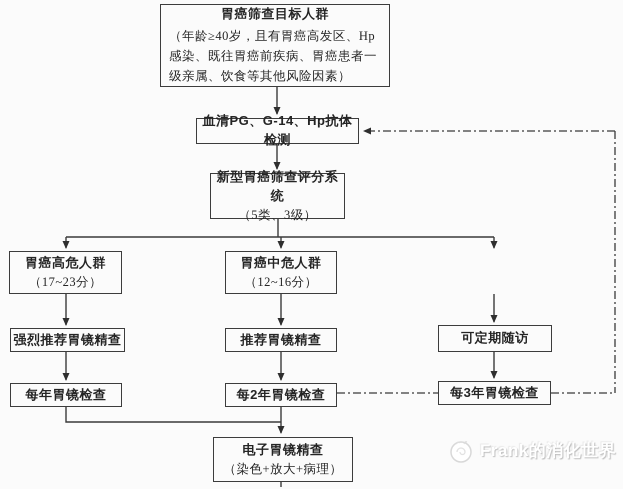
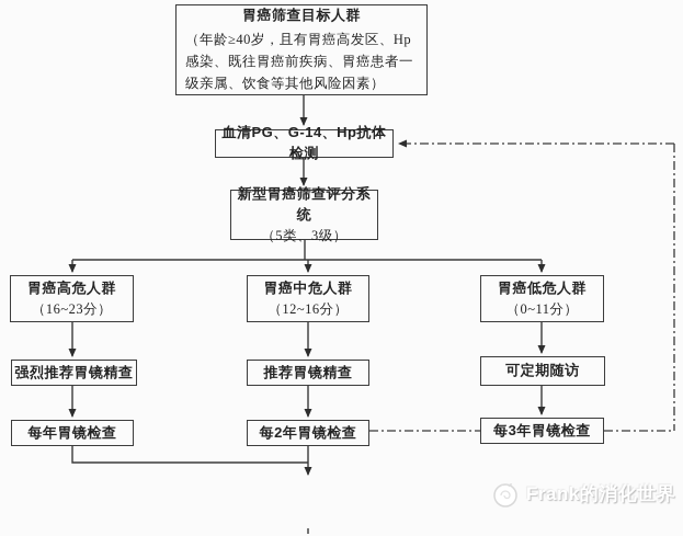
  胃癌筛查目标人群
  （年龄≥40岁，且有胃癌高发区、Hp感染、既往胃癌前疾病、胃癌患者一级亲属、饮食等其他风险因素）
  血清PG、G-14、Hp抗体检测
  新型胃癌筛查评分系统
  （5类、3级）
  胃癌高危人群
- （17~23分）
+ （16~23分）
  胃癌中危人群
  （12~16分）
+ 胃癌低危人群
+ （0~11分）
  强烈推荐胃镜精查
  推荐胃镜精查
  可定期随访
  每年胃镜检查
  每2年胃镜检查
  每3年胃镜检查
- 电子胃镜精查
- （染色+放大+病理）
  Frank的消化世界
